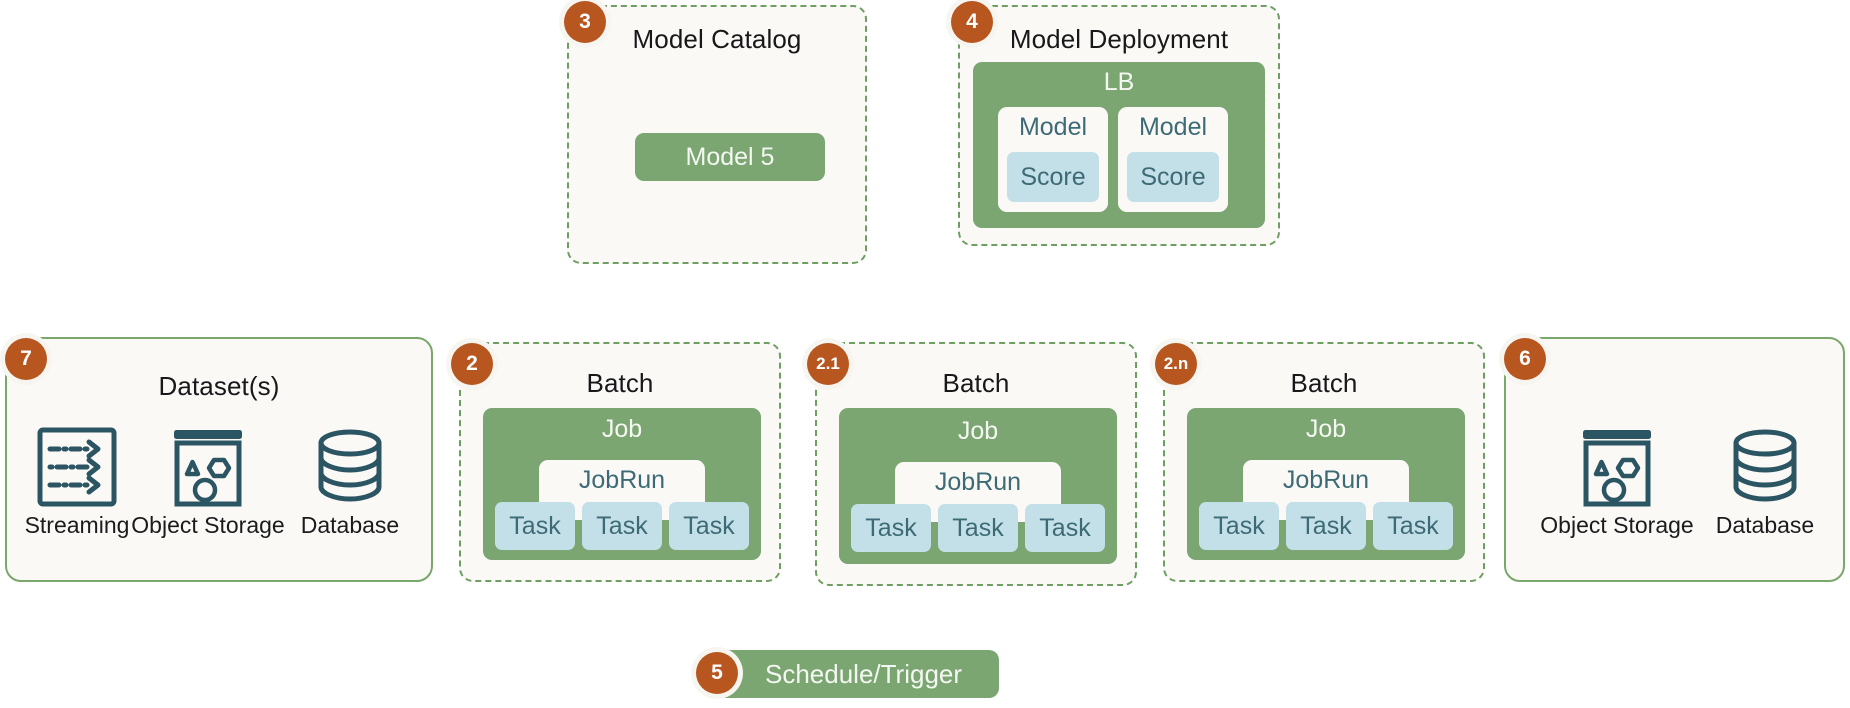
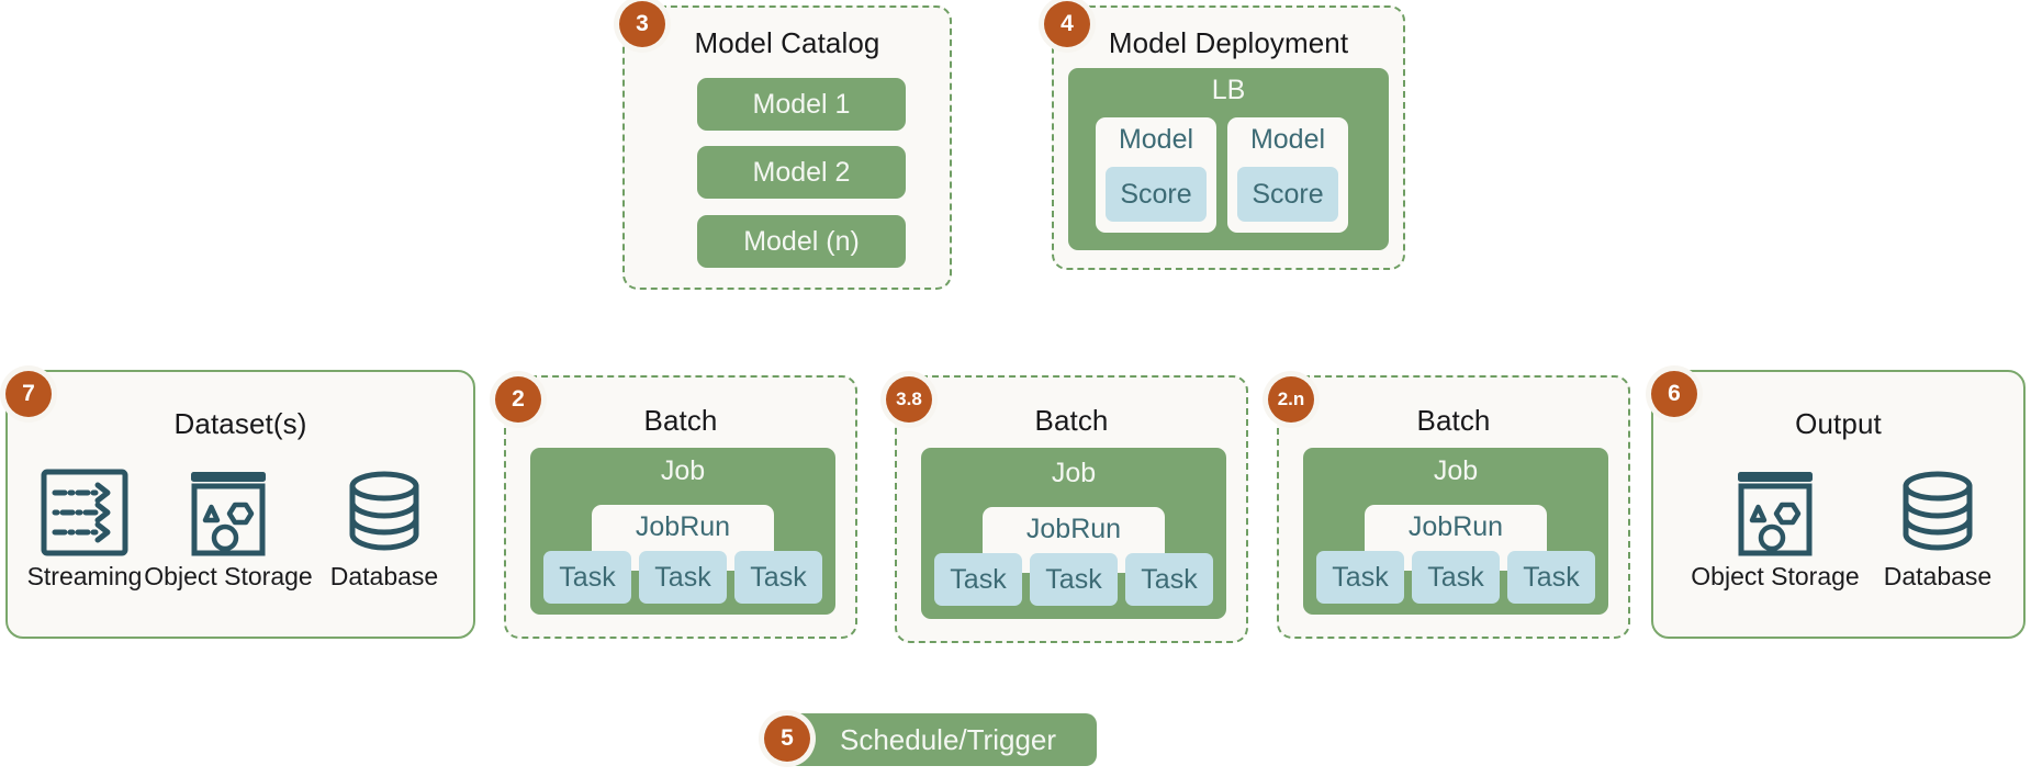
  Model Catalog
+ Model 1
- Model 5
+ Model 2
+ Model (n)
  3
  Model Deployment
  LB
  Model
  Score
  Model
  Score
  4
  Dataset(s)
  Streaming
  Object Storage
  Database
  7
  Batch
  Job
  JobRun
  Task
  Task
  Task
  2
  Batch
  Job
  JobRun
  Task
  Task
  Task
- 2.1
+ 3.8
  Batch
  Job
  JobRun
  Task
  Task
  Task
  2.n
+ Output
  Object Storage
  Database
  6
  Schedule/Trigger
  5
